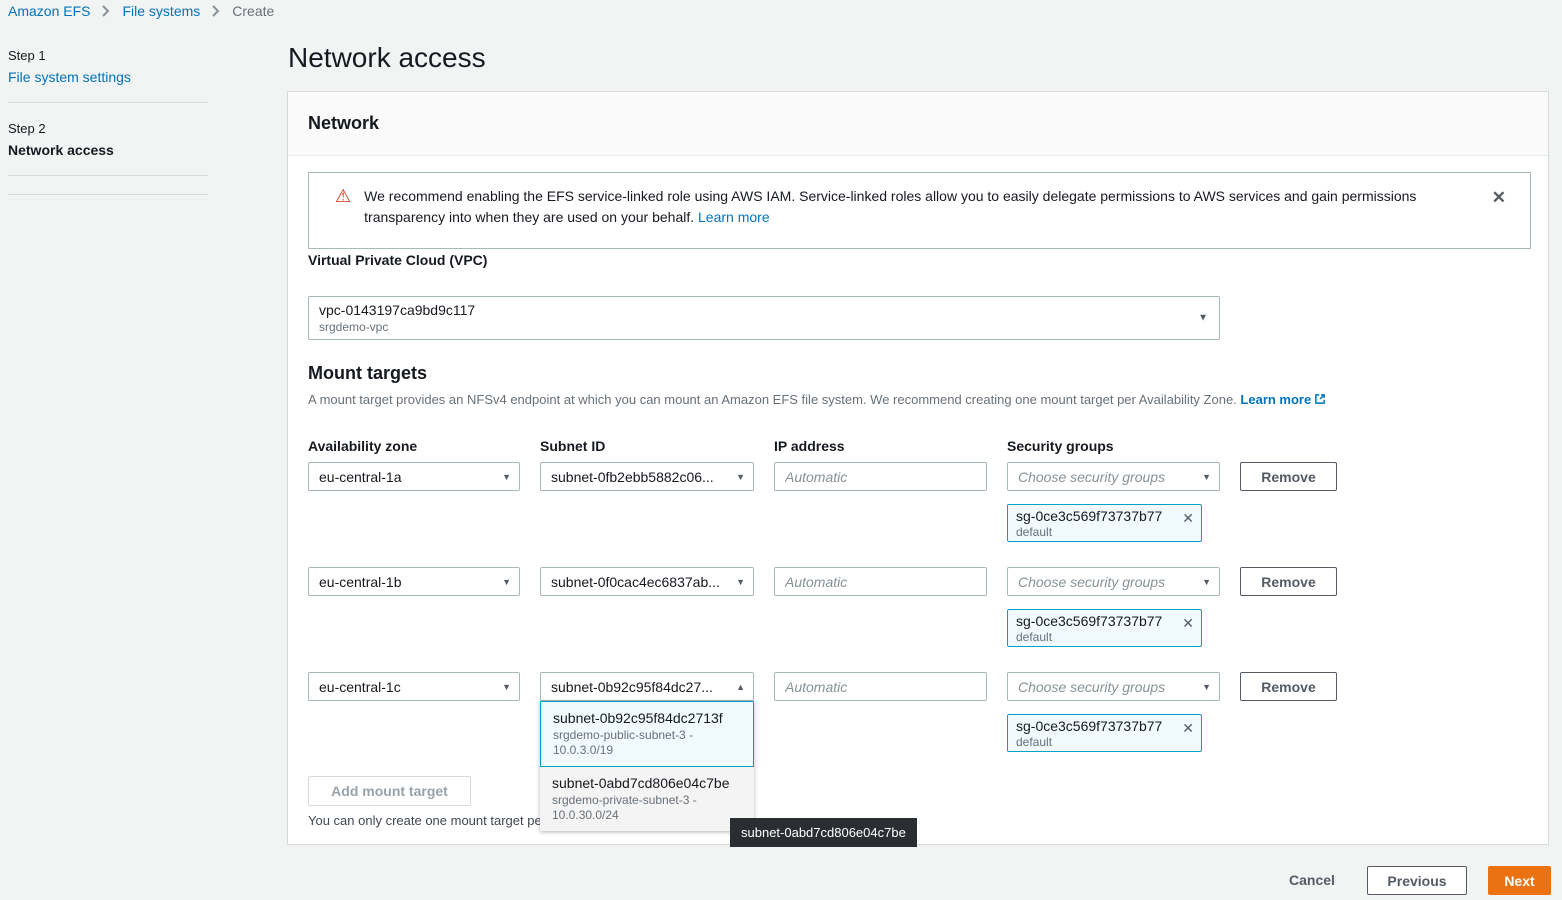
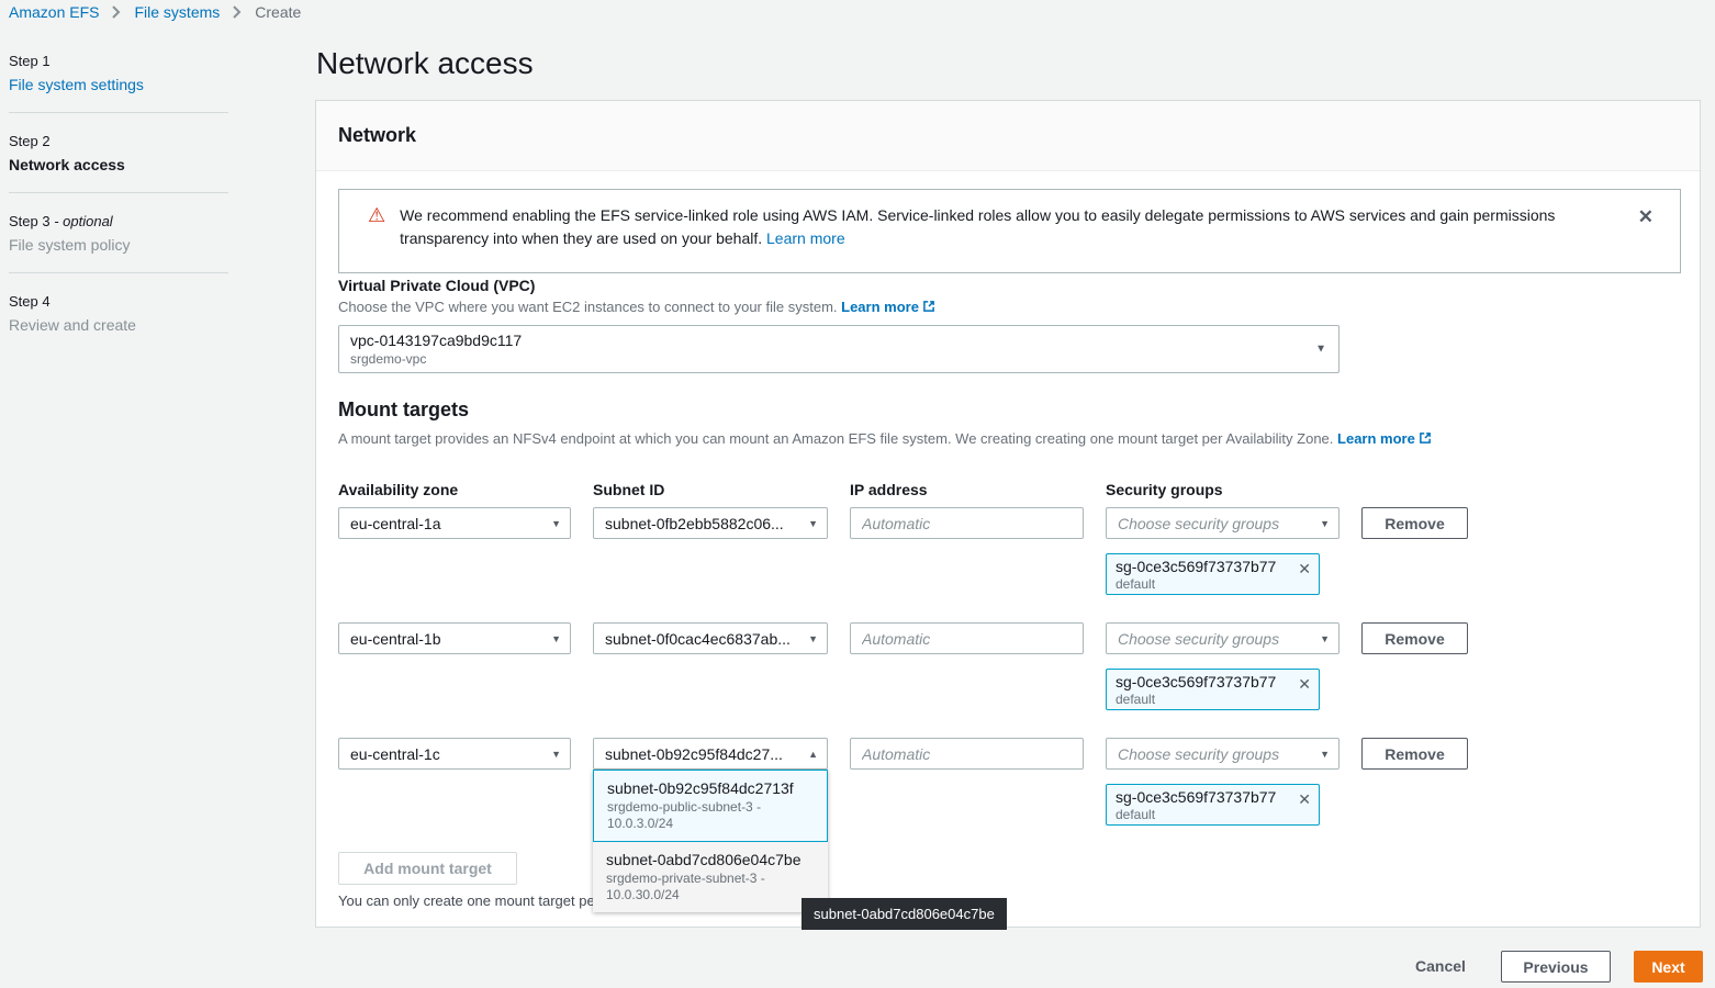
  Amazon EFS
  File systems
  Create
  Step 1
  File system settings
  Step 2
  Network access
+ Step 3 - optional
+ File system policy
+ Step 4
+ Review and create
  Network access
  Network
  ⚠
  We recommend enabling the EFS service-linked role using AWS IAM. Service-linked roles allow you to easily delegate permissions to AWS services and gain permissions transparency into when they are used on your behalf. Learn more
  ✕
  Virtual Private Cloud (VPC)
+ Choose the VPC where you want EC2 instances to connect to your file system. Learn more
  vpc-0143197ca9bd9c117
  srgdemo-vpc
  ▼
  Mount targets
- A mount target provides an NFSv4 endpoint at which you can mount an Amazon EFS file system. We recommend creating one mount target per Availability Zone. Learn more
+ A mount target provides an NFSv4 endpoint at which you can mount an Amazon EFS file system. We creating creating one mount target per Availability Zone. Learn more
  Availability zone
  Subnet ID
  IP address
  Security groups
  eu-central-1a
  ▼
  subnet-0fb2ebb5882c06...
  ▼
  Automatic
  Choose security groups
  ▼
  Remove
  sg-0ce3c569f73737b77
  default
  ✕
  eu-central-1b
  ▼
  subnet-0f0cac4ec6837ab...
  ▼
  Automatic
  Choose security groups
  ▼
  Remove
  sg-0ce3c569f73737b77
  default
  ✕
  eu-central-1c
  ▼
  subnet-0b92c95f84dc27...
  ▲
  Automatic
  Choose security groups
  ▼
  Remove
  sg-0ce3c569f73737b77
  default
  ✕
  subnet-0b92c95f84dc2713f
- srgdemo-public-subnet-3 - 10.0.3.0/19
+ srgdemo-public-subnet-3 - 10.0.3.0/24
  subnet-0abd7cd806e04c7be
  srgdemo-private-subnet-3 - 10.0.30.0/24
  Add mount target
  subnet-0abd7cd806e04c7be
  Cancel
  Previous
  Next
